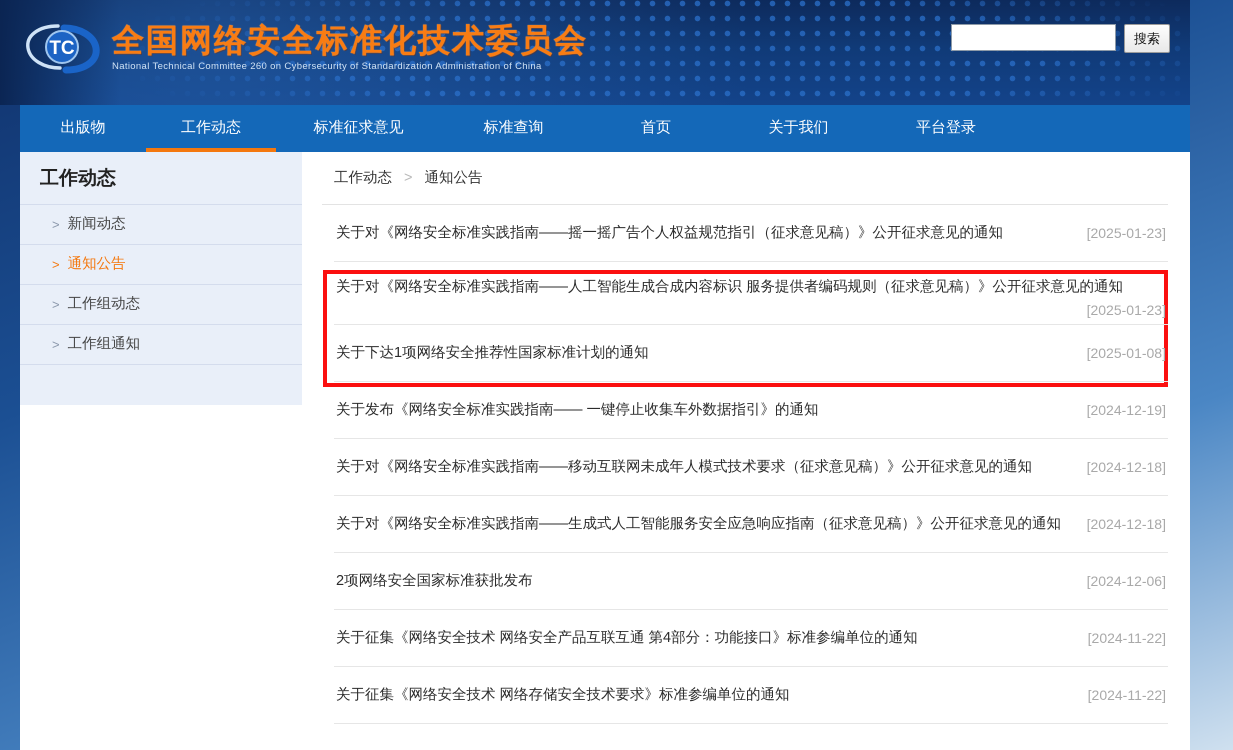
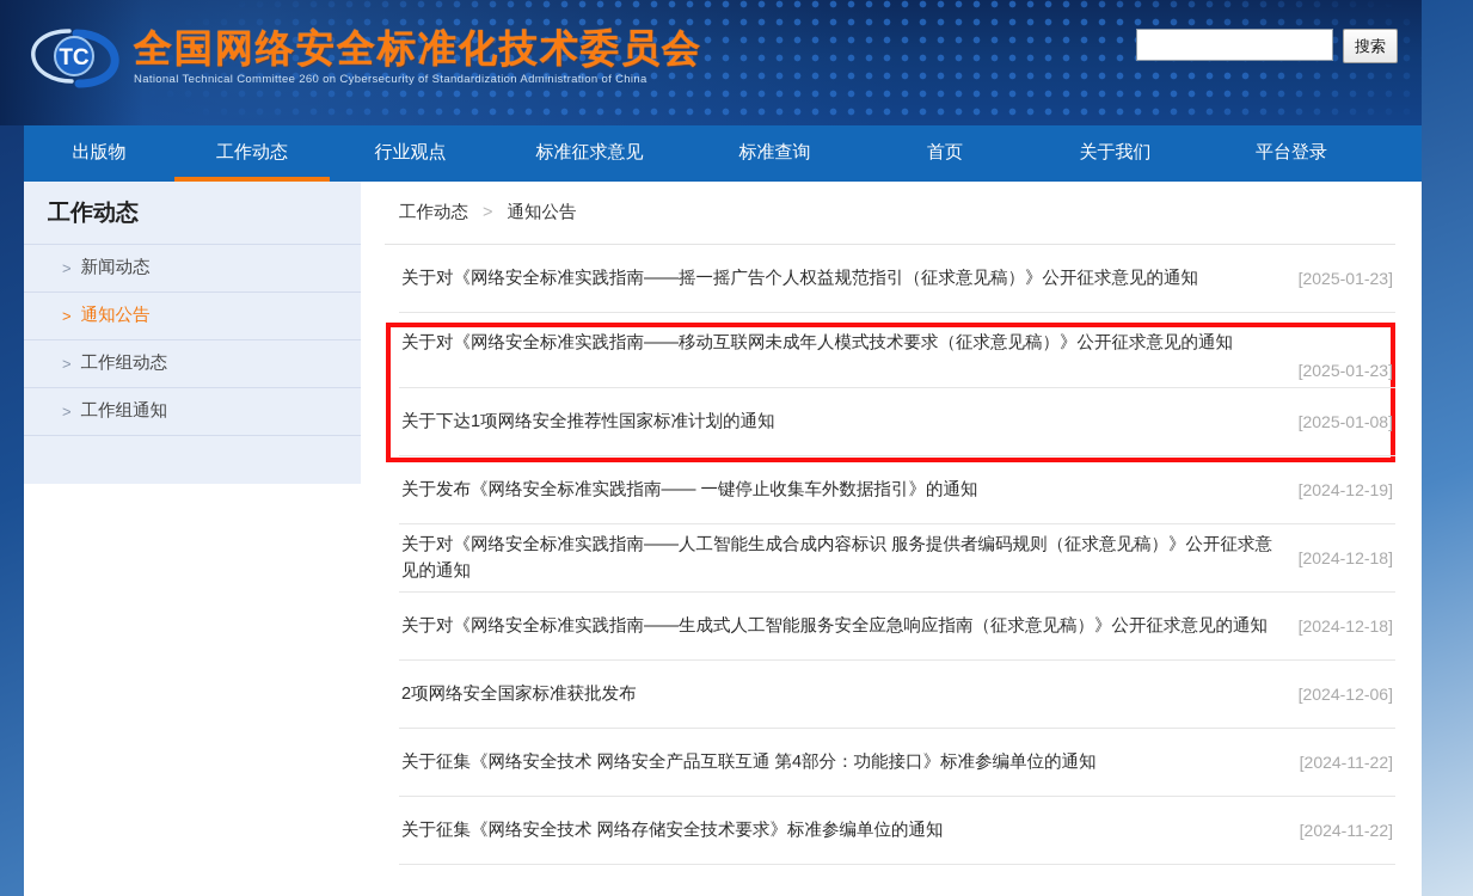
  TC
  全国网络安全标准化技术委员会
  National Technical Committee 260 on Cybersecurity of Standardization Administration of China
  搜索
  出版物
  工作动态
+ 行业观点
  标准征求意见
  标准查询
  首页
  关于我们
  平台登录
  工作动态
  >
  新闻动态
  >
  通知公告
  >
  工作组动态
  >
  工作组通知
  工作动态
  >
  通知公告
  关于对《网络安全标准实践指南——摇一摇广告个人权益规范指引（征求意见稿）》公开征求意见的通知
  [2025-01-23]
- 关于对《网络安全标准实践指南——人工智能生成合成内容标识 服务提供者编码规则（征求意见稿）》公开征求意见的通知
+ 关于对《网络安全标准实践指南——移动互联网未成年人模式技术要求（征求意见稿）》公开征求意见的通知
  [2025-01-23]
  关于下达1项网络安全推荐性国家标准计划的通知
  [2025-01-08]
  关于发布《网络安全标准实践指南—— 一键停止收集车外数据指引》的通知
  [2024-12-19]
- 关于对《网络安全标准实践指南——移动互联网未成年人模式技术要求（征求意见稿）》公开征求意见的通知
+ 关于对《网络安全标准实践指南——人工智能生成合成内容标识 服务提供者编码规则（征求意见稿）》公开征求意见的通知
  [2024-12-18]
  关于对《网络安全标准实践指南——生成式人工智能服务安全应急响应指南（征求意见稿）》公开征求意见的通知
  [2024-12-18]
  2项网络安全国家标准获批发布
  [2024-12-06]
  关于征集《网络安全技术 网络安全产品互联互通 第4部分：功能接口》标准参编单位的通知
  [2024-11-22]
  关于征集《网络安全技术 网络存储安全技术要求》标准参编单位的通知
  [2024-11-22]
